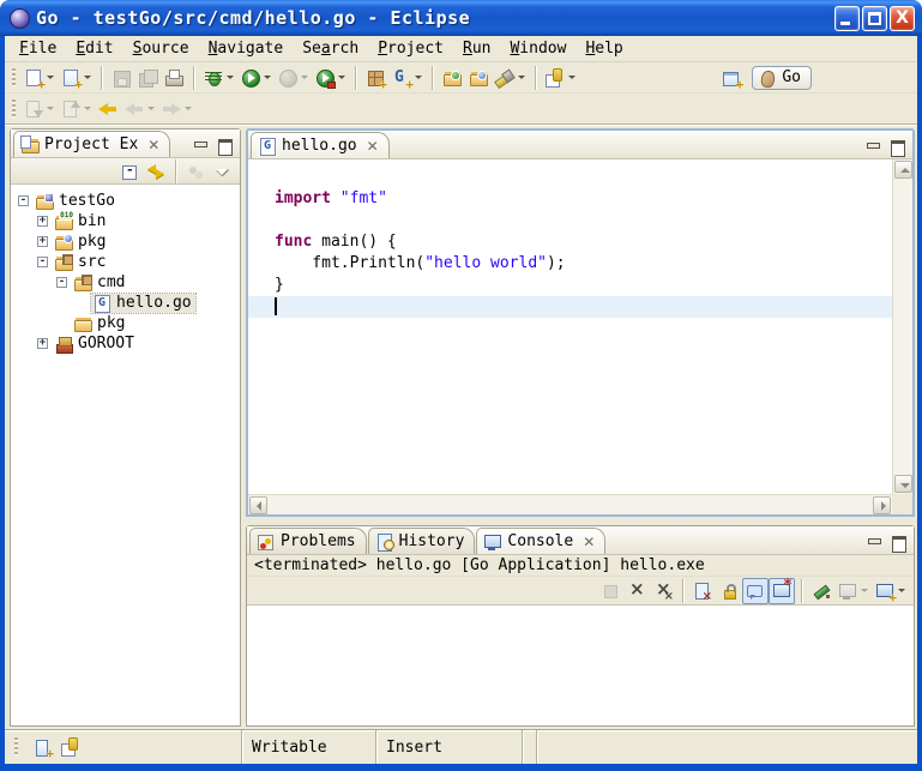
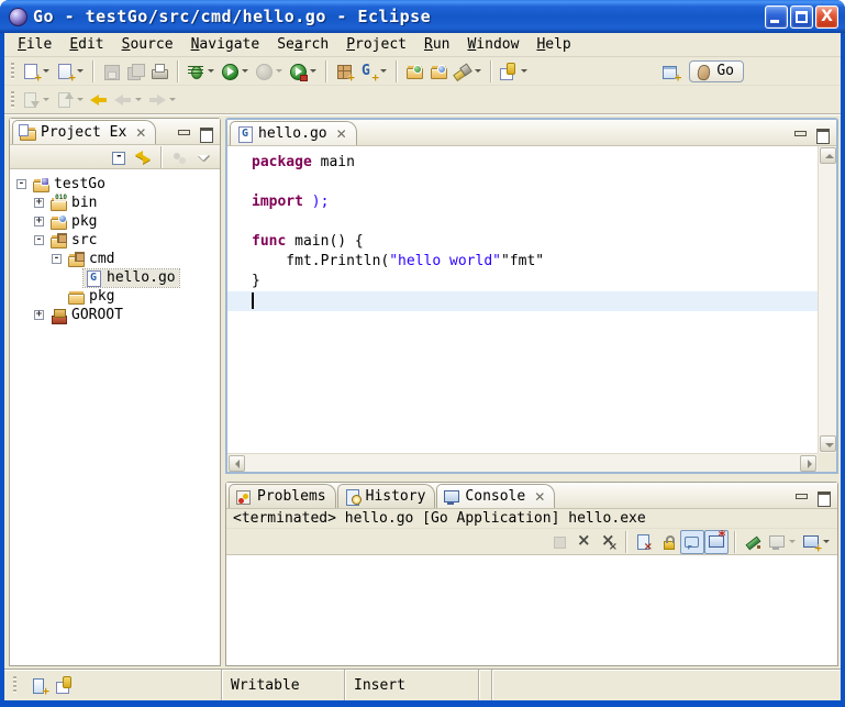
  Go - testGo/src/cmd/hello.go - Eclipse
  X
  File
  Edit
  Source
  Navigate
  Search
  Project
  Run
  Window
  Help
  Go
  Project Ex
  ✕
  -
  testGo
  +
  bin
  +
  pkg
  -
  src
  -
  cmd
  hello.go
  pkg
  +
  GOROOT
  hello.go
  ✕
+ package main
- import "fmt"
+ import );
  func main() {
- fmt.Println("hello world");
+ fmt.Println("hello world""fmt"
  }
  Problems
  History
  Console
  ✕
  <terminated> hello.go [Go Application] hello.exe
  Writable
  Insert
